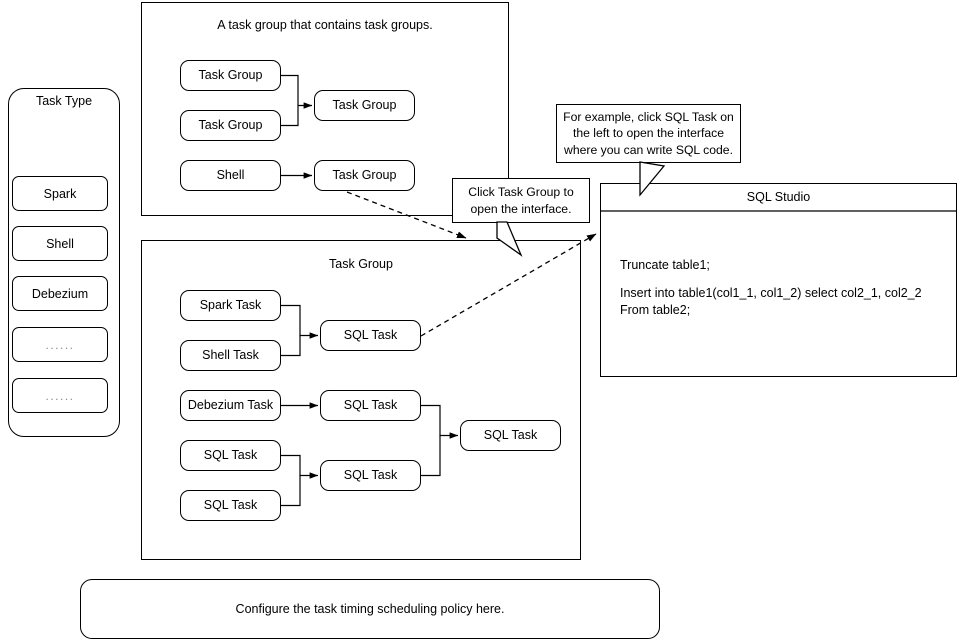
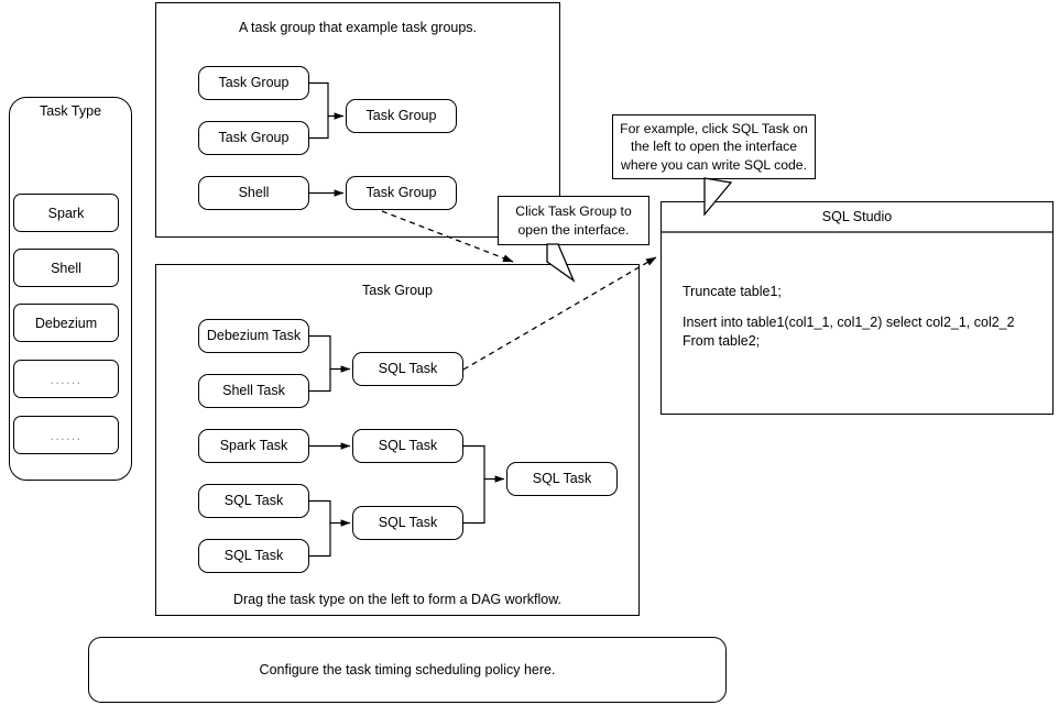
  Task Type
  Spark
  Shell
  Debezium
  ......
  ......
- A task group that contains task groups.
+ A task group that example task groups.
  Task Group
  Task Group
  Task Group
  Shell
  Task Group
  Task Group
- Spark Task
+ Debezium Task
  Shell Task
  SQL Task
- Debezium Task
+ Spark Task
  SQL Task
  SQL Task
  SQL Task
  SQL Task
  SQL Task
+ Drag the task type on the left to form a DAG workflow.
  Click Task Group to open the interface.
  For example, click SQL Task on the left to open the interface where you can write SQL code.
  SQL Studio
  Truncate table1;
  Insert into table1(col1_1, col1_2) select col2_1, col2_2 From table2;
  Configure the task timing scheduling policy here.
